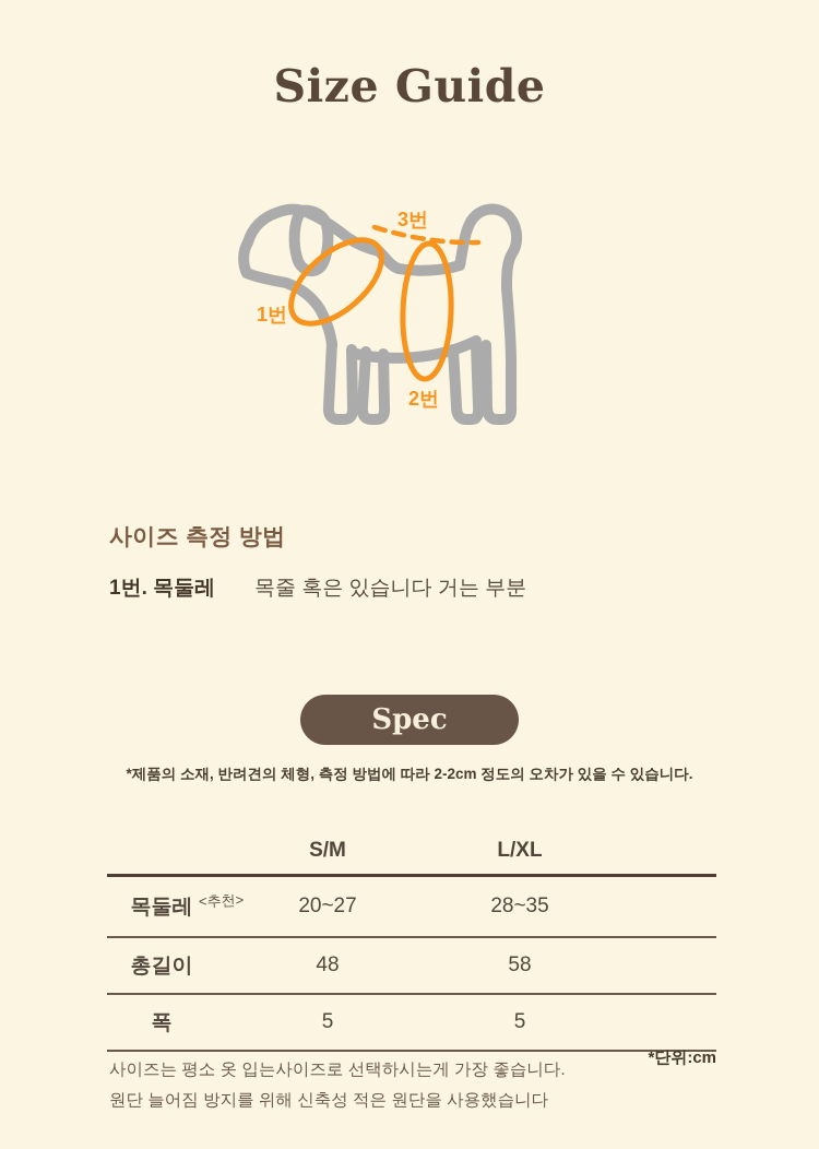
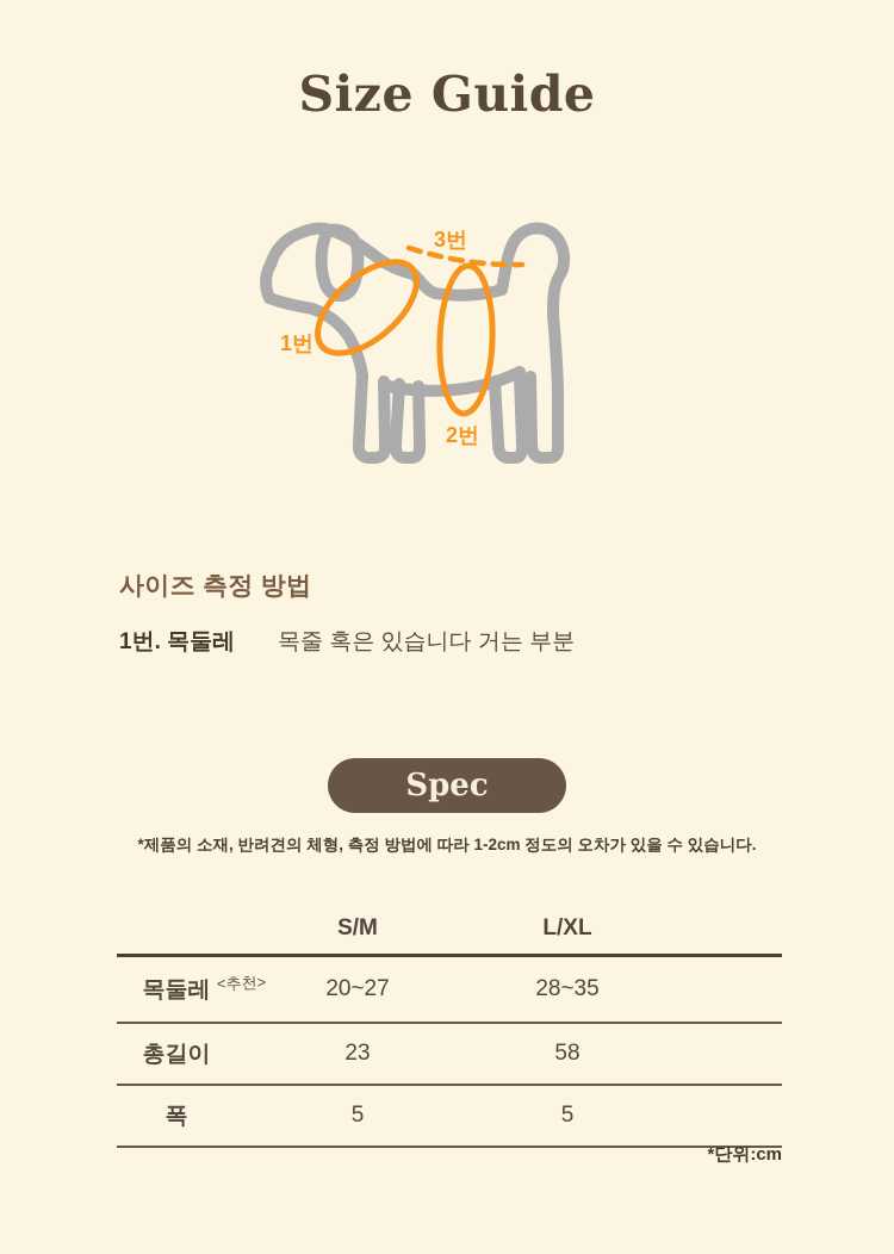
  Size Guide
  1번
  2번
  3번
  사이즈 측정 방법
  1번. 목둘레 목줄 혹은 있습니다 거는 부분
  Spec
- *제품의 소재, 반려견의 체형, 측정 방법에 따라 2-2cm 정도의 오차가 있을 수 있습니다.
+ *제품의 소재, 반려견의 체형, 측정 방법에 따라 1-2cm 정도의 오차가 있을 수 있습니다.
  	S/M	L/XL
- 총길이	48	58
+ 총길이	23	58
  폭	5	5
  *단위:cm
- 사이즈는 평소 옷 입는사이즈로 선택하시는게 가장 좋습니다.
- 원단 늘어짐 방지를 위해 신축성 적은 원단을 사용했습니다
